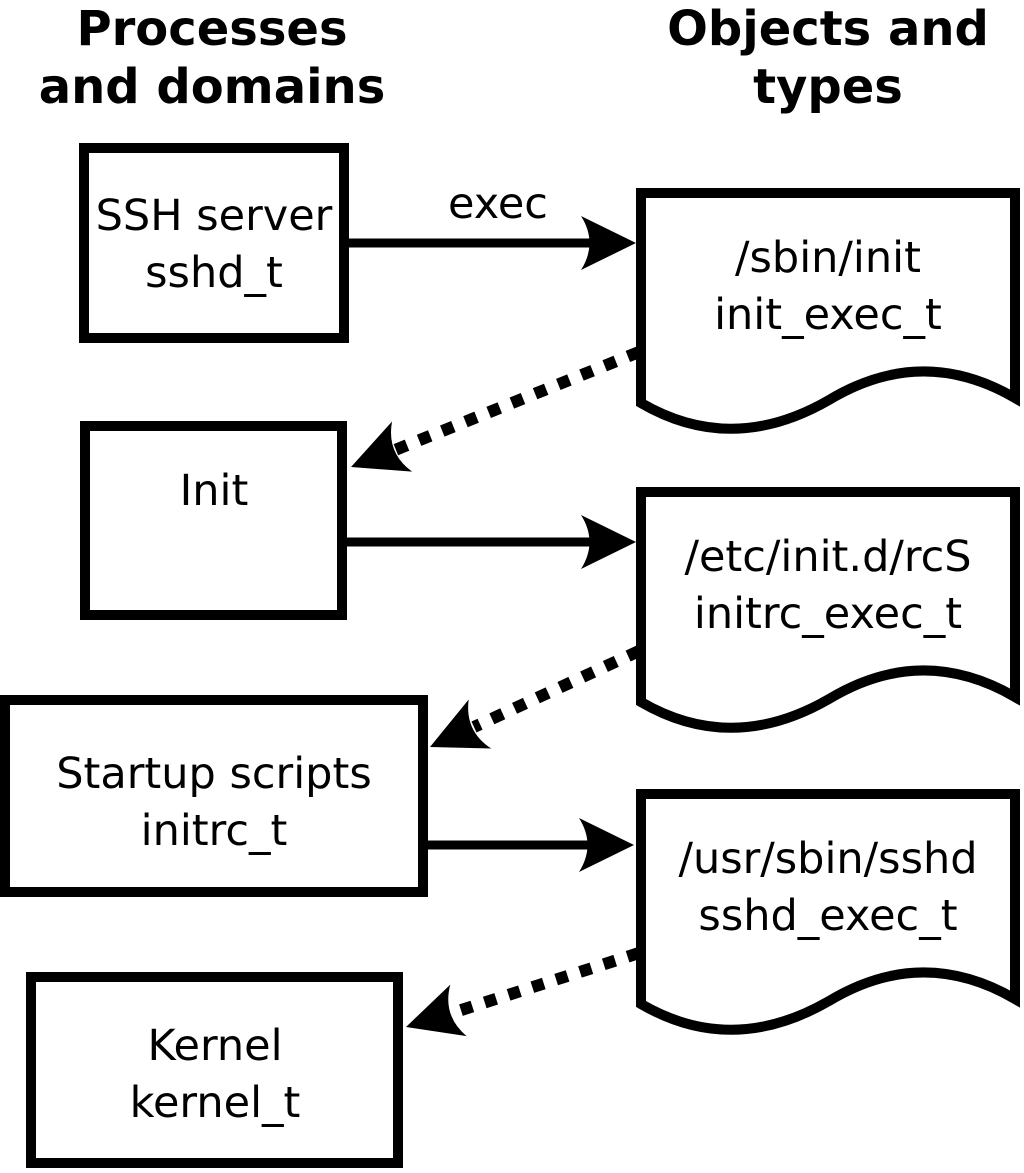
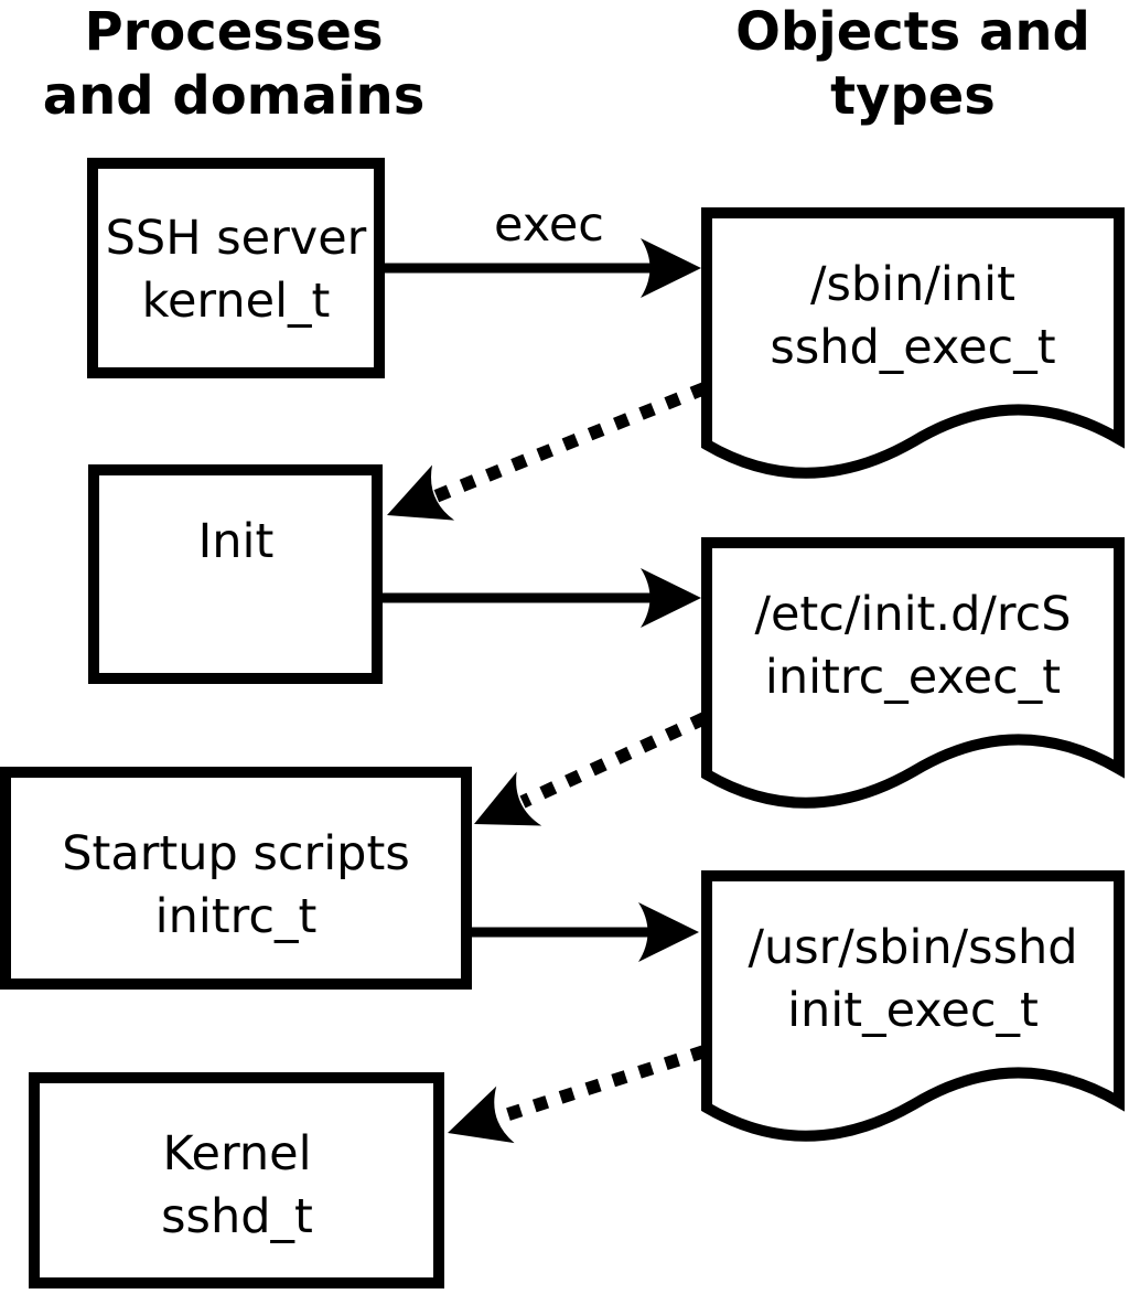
  Processes
  and domains
  Objects and
  types
  SSH server
- sshd_t
+ kernel_t
  Init
  Startup scripts
  initrc_t
  Kernel
- kernel_t
+ sshd_t
  /sbin/init
- init_exec_t
+ sshd_exec_t
  /etc/init.d/rcS
  initrc_exec_t
  /usr/sbin/sshd
- sshd_exec_t
+ init_exec_t
  exec
